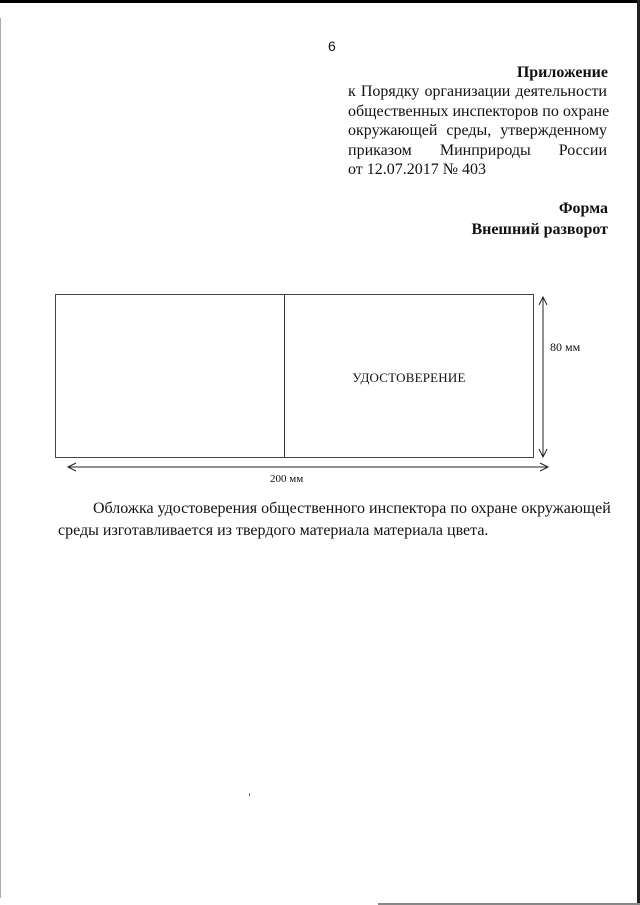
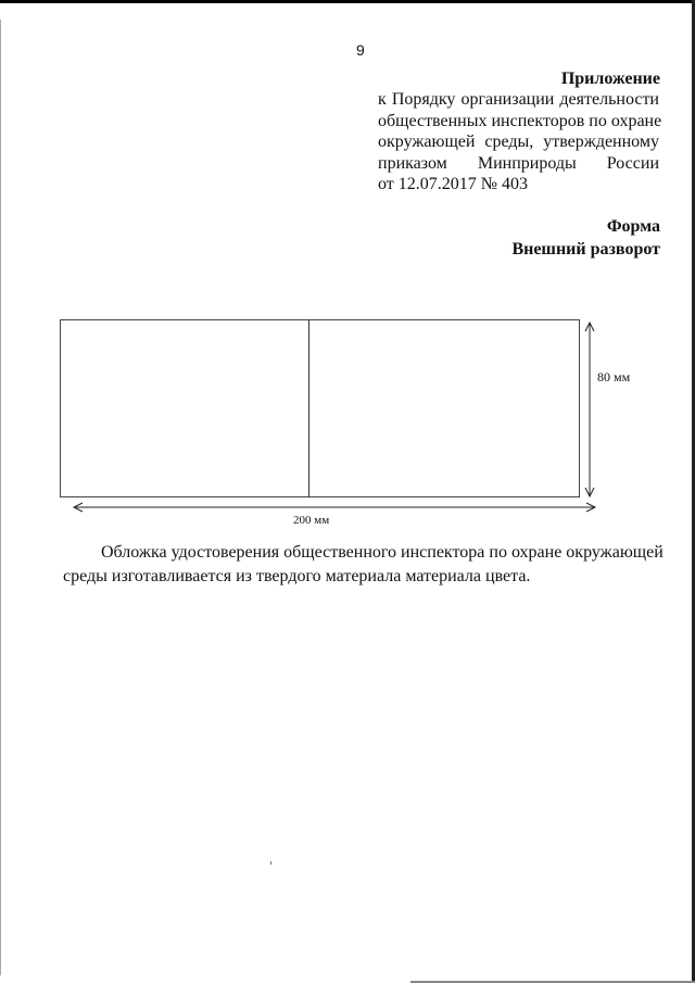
- 6
+ 9
  Приложение
  к Порядку организации деятельности
  общественных инспекторов по охране
  окружающей среды, утвержденному
  приказом Минприроды России
  от 12.07.2017 № 403
  Форма
  Внешний разворот
- УДОСТОВЕРЕНИЕ
  80 мм
  200 мм
  Обложка удостоверения общественного инспектора по охране окружающей
  среды изготавливается из твердого материала материала цвета.
